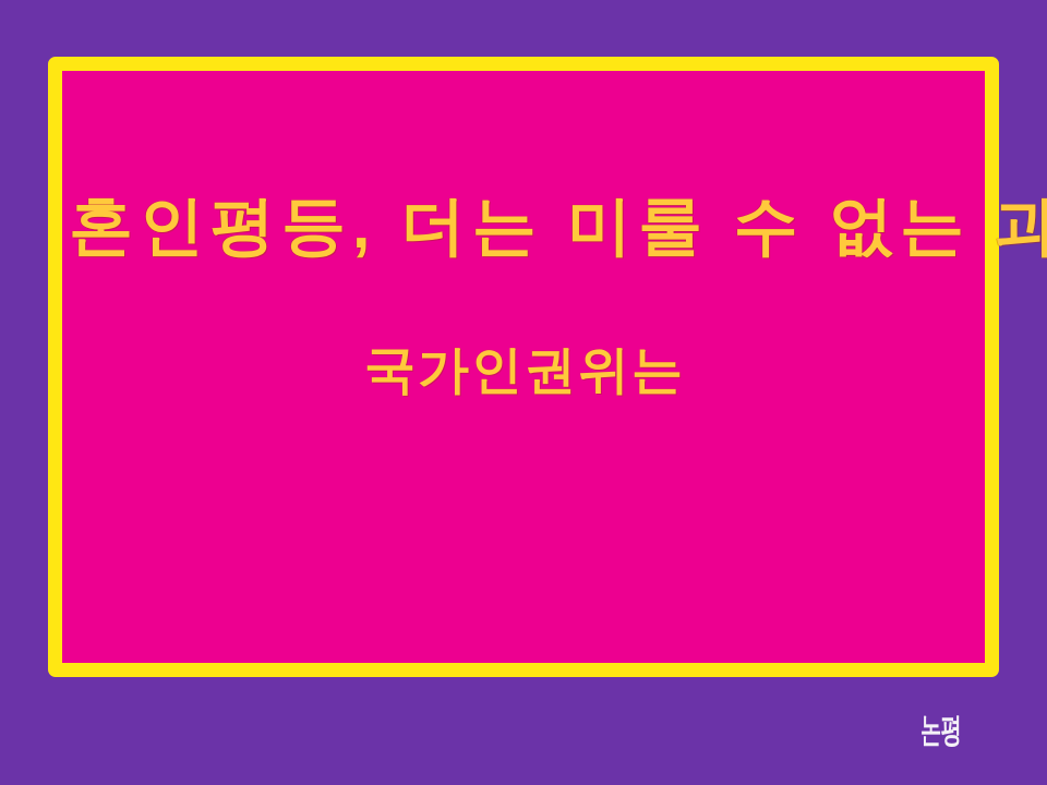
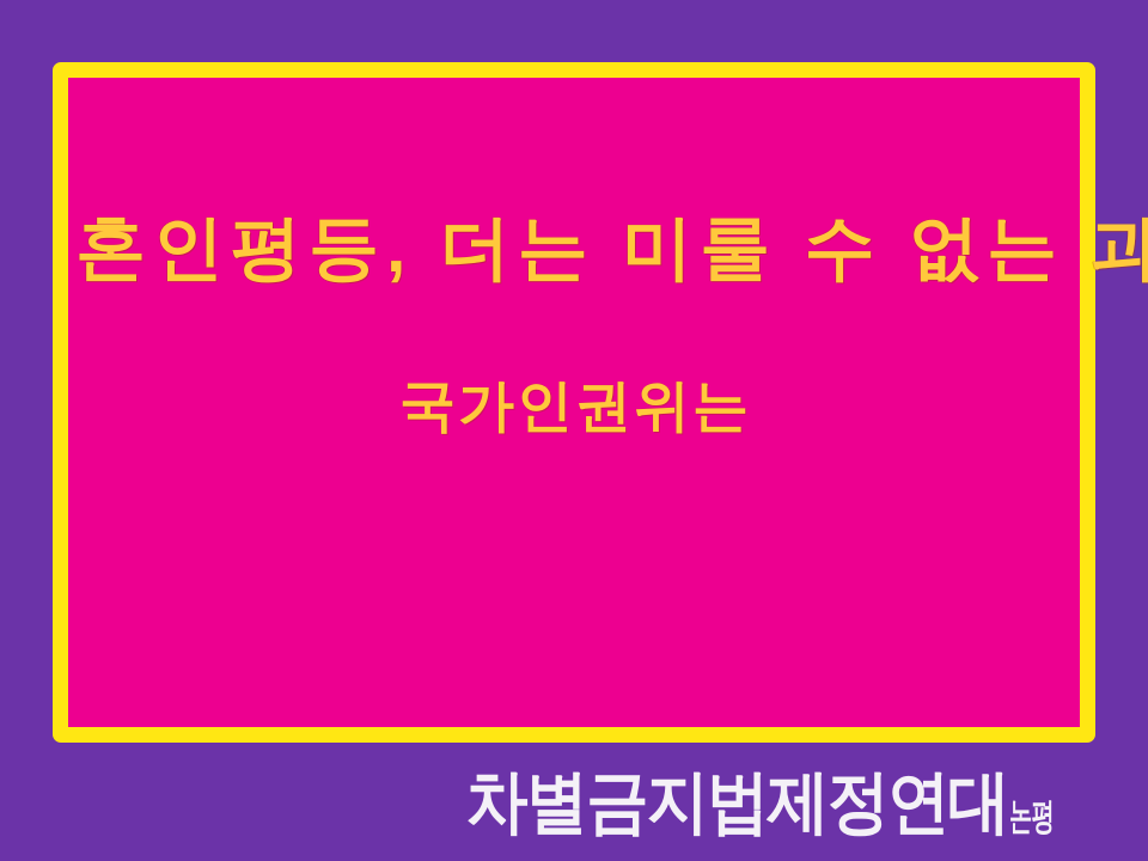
  혼인평등, 더는 미룰 수 없는 과
  국가인권위는
+ 차별금지법제정연대
  논평
